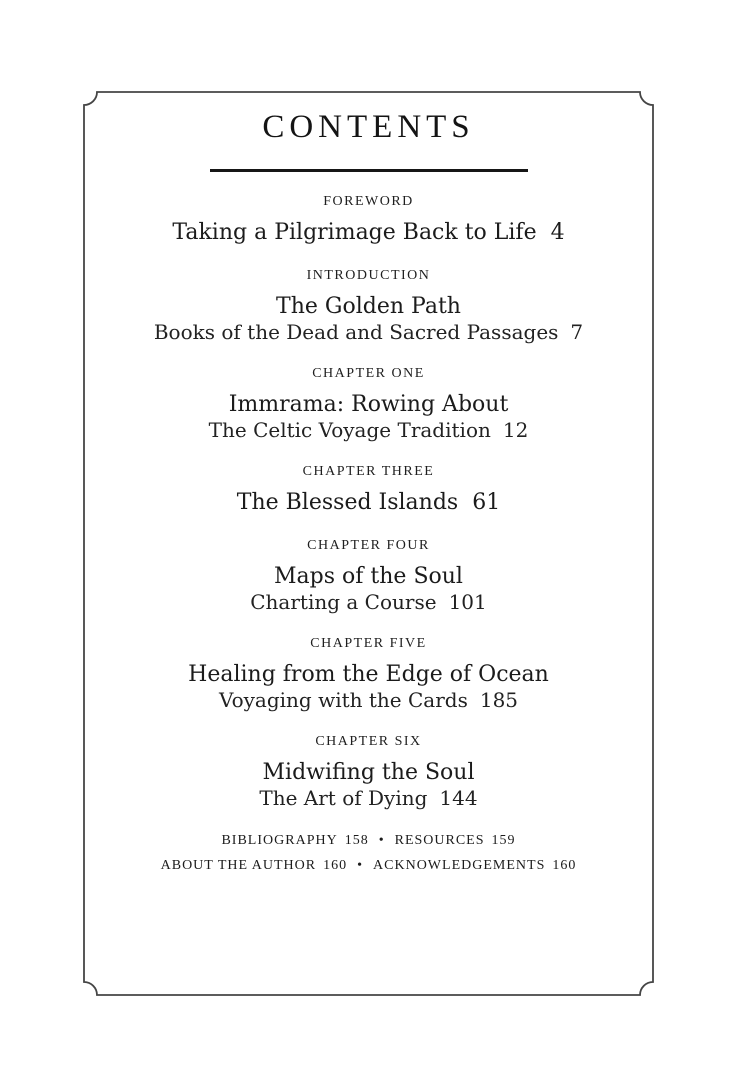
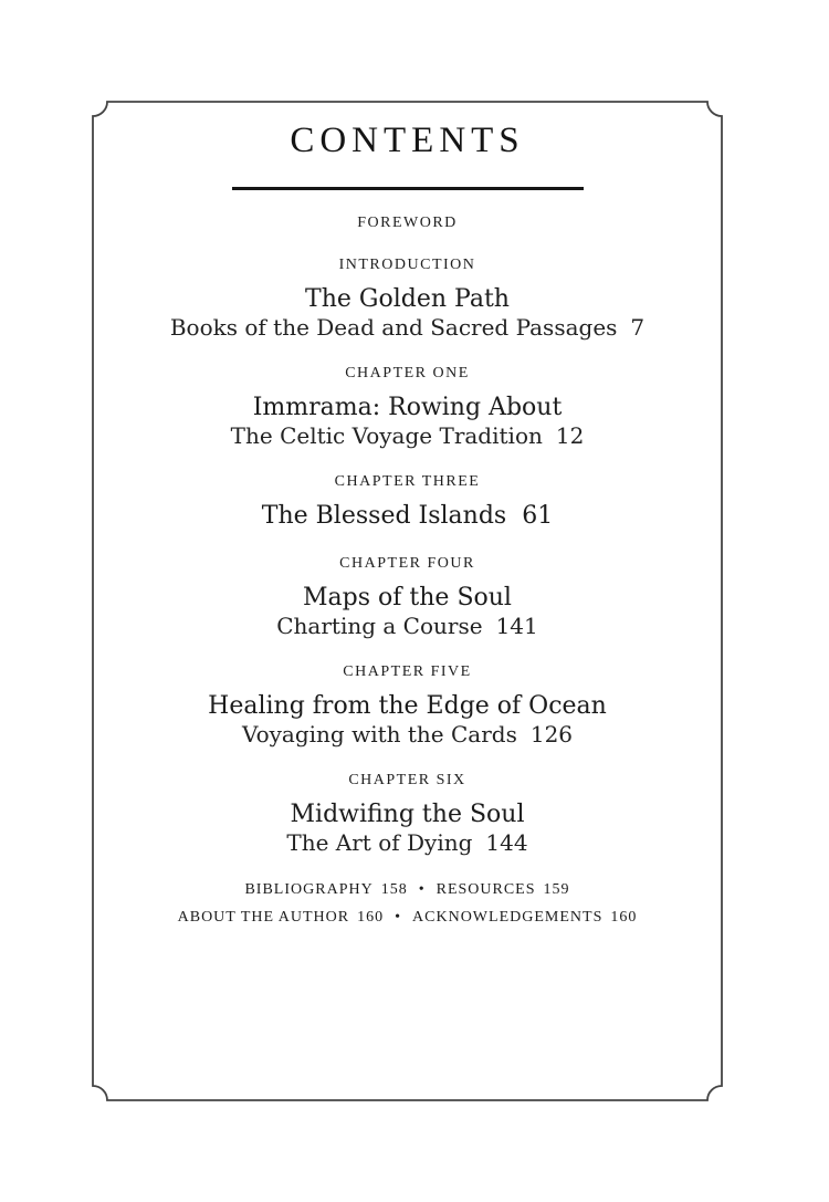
  CONTENTS
  FOREWORD
- Taking a Pilgrimage Back to Life 4
  INTRODUCTION
  The Golden Path
  Books of the Dead and Sacred Passages 7
  CHAPTER ONE
  Immrama: Rowing About
  The Celtic Voyage Tradition 12
  CHAPTER THREE
  The Blessed Islands 61
  CHAPTER FOUR
  Maps of the Soul
- Charting a Course 101
+ Charting a Course 141
  CHAPTER FIVE
  Healing from the Edge of Ocean
- Voyaging with the Cards 185
+ Voyaging with the Cards 126
  CHAPTER SIX
  Midwifing the Soul
  The Art of Dying 144
  BIBLIOGRAPHY 158 • RESOURCES 159
  ABOUT THE AUTHOR 160 • ACKNOWLEDGEMENTS 160
